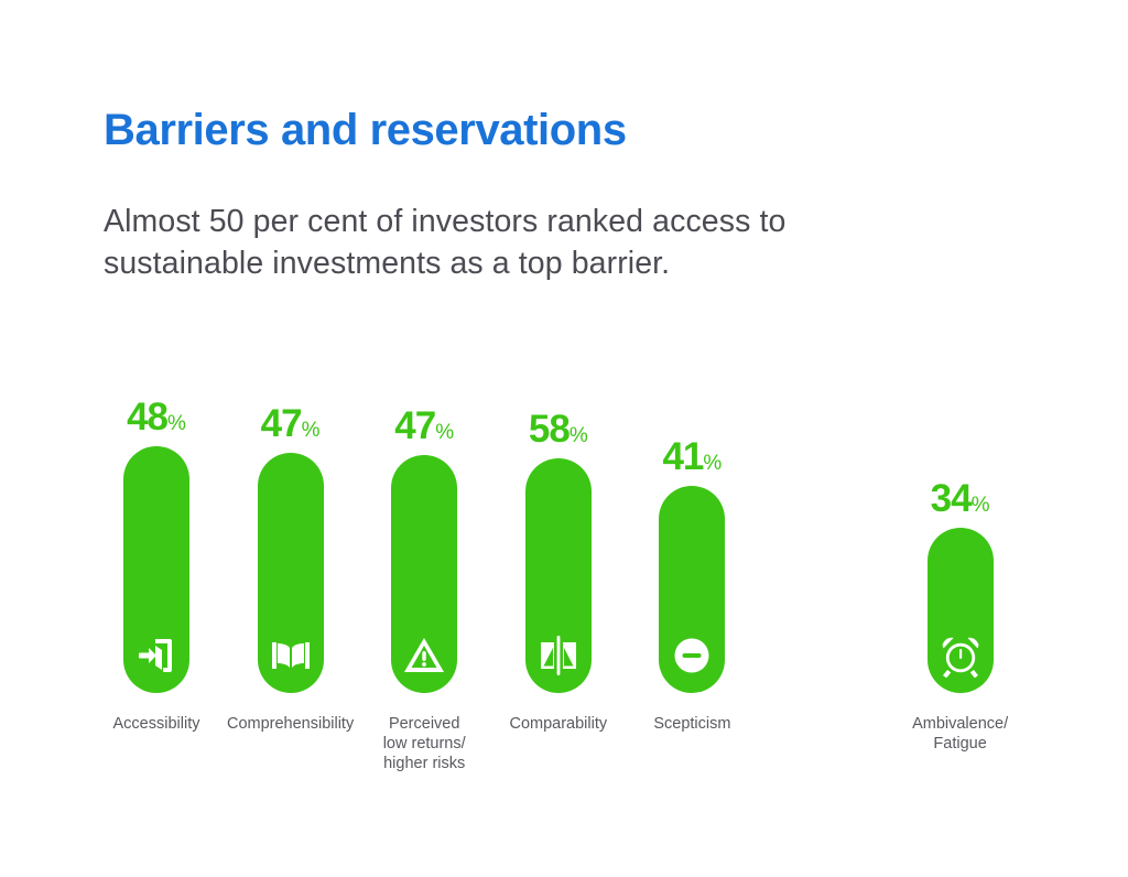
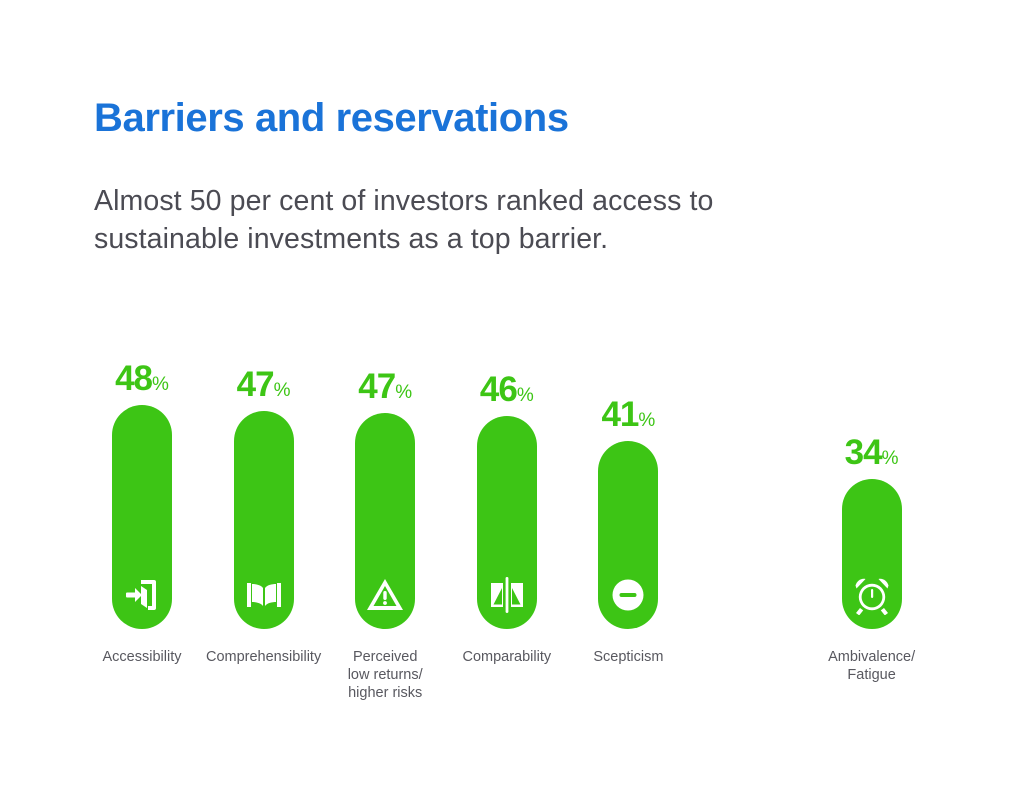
  Barriers and reservations
  Almost 50 per cent of investors ranked access to
  sustainable investments as a top barrier.
  48%
  Accessibility
  47%
  Comprehensibility
  47%
  Perceived
  low returns/
  higher risks
- 58%
+ 46%
  Comparability
  41%
  Scepticism
  34%
  Ambivalence/
  Fatigue
